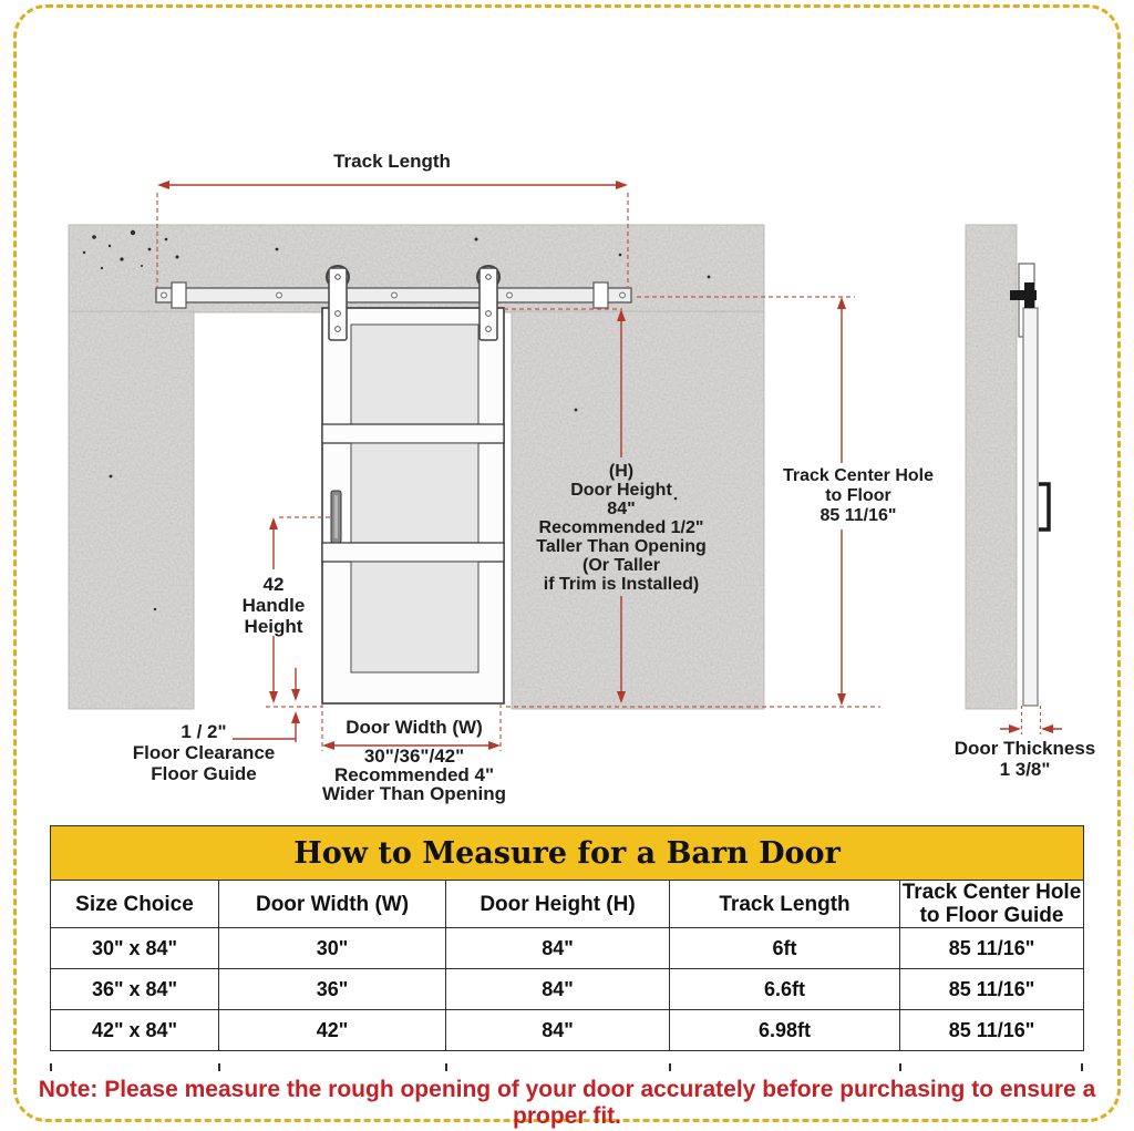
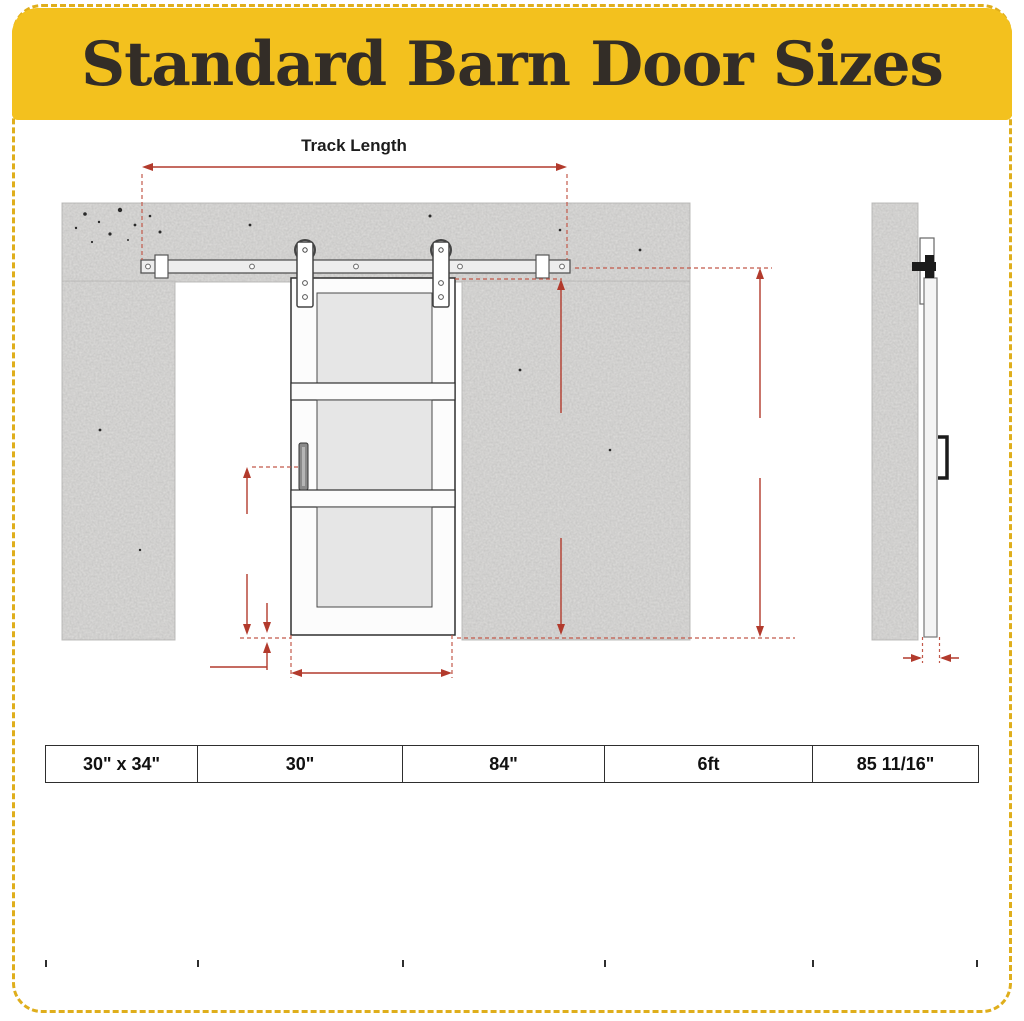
+ Standard Barn Door Sizes
  Track Length
- (H)
- Door Height
- 84"
- Recommended 1/2"
- Taller Than Opening
- (Or Taller
- if Trim is Installed)
- Track Center Hole
- to Floor
- 85 11/16"
- 42
- Handle
- Height
- 1 / 2"
- Floor Clearance
- Floor Guide
- Door Width (W)
- 30"/36"/42"
- Recommended 4"
- Wider Than Opening
- Door Thickness
- 1 3/8"
- How to Measure for a Barn Door
- Size Choice	Door Width (W)	Door Height (H)	Track Length	Track Center Hole to Floor Guide
- 30" x 84"	30"	84"	6ft	85 11/16"
+ 30" x 34"	30"	84"	6ft	85 11/16"
- 36" x 84"	36"	84"	6.6ft	85 11/16"
- 42" x 84"	42"	84"	6.98ft	85 11/16"
- Note: Please measure the rough opening of your door accurately before purchasing to ensure a proper fit.
